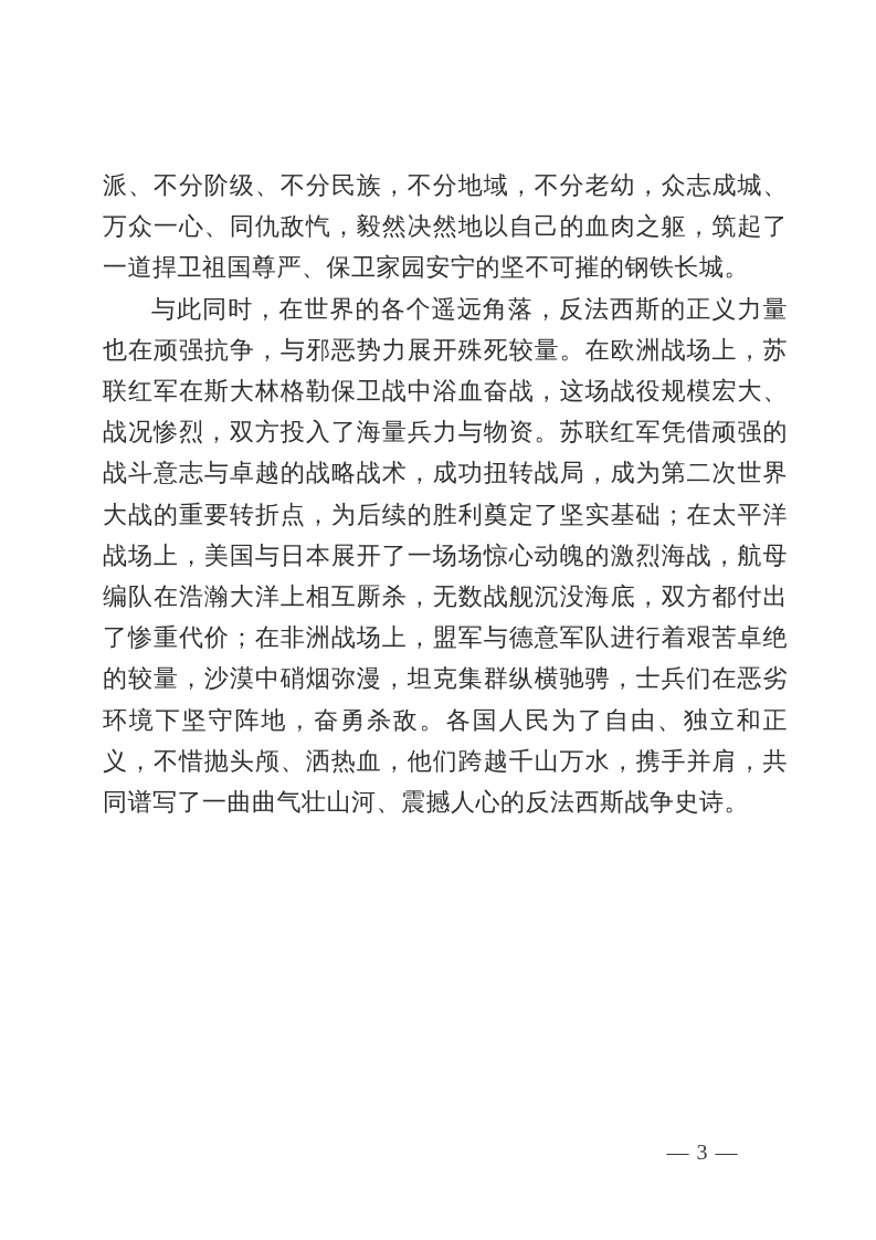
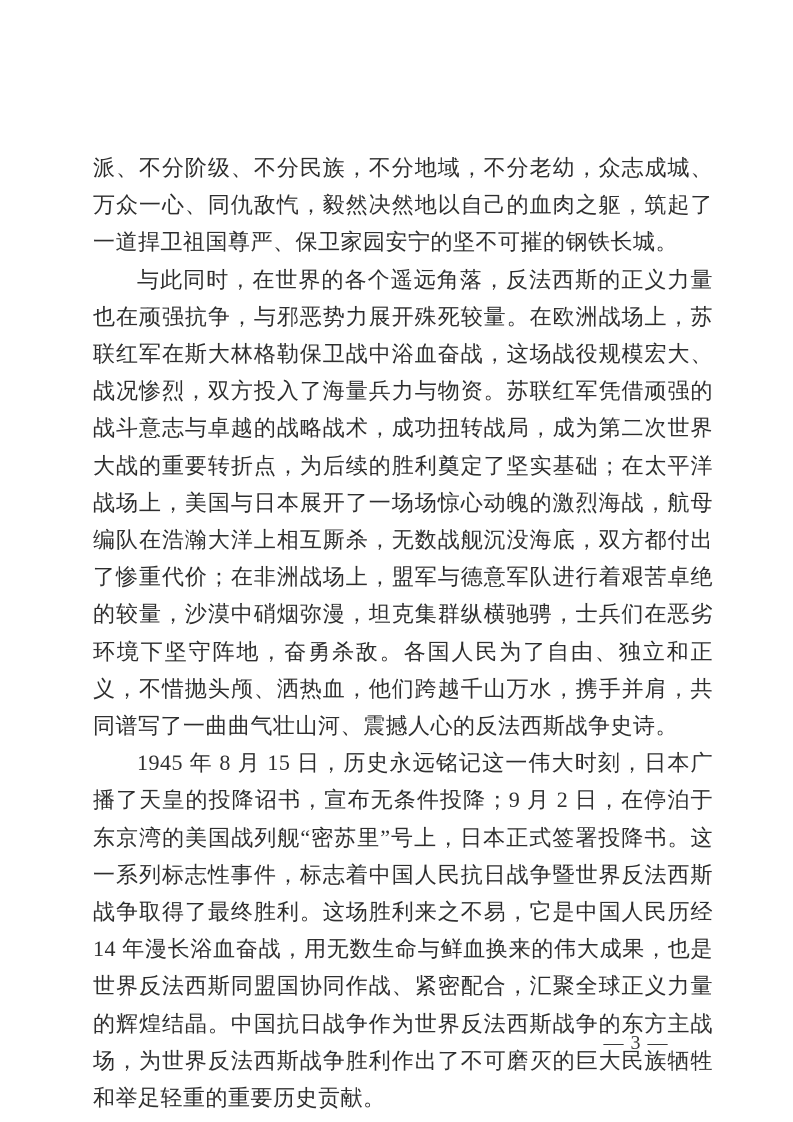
  派、不分阶级、不分民族，不分地域，不分老幼，众志成城、万众一心、同仇敌忾，毅然决然地以自己的血肉之躯，筑起了一道捍卫祖国尊严、保卫家园安宁的坚不可摧的钢铁长城。
  与此同时，在世界的各个遥远角落，反法西斯的正义力量也在顽强抗争，与邪恶势力展开殊死较量。在欧洲战场上，苏联红军在斯大林格勒保卫战中浴血奋战，这场战役规模宏大、战况惨烈，双方投入了海量兵力与物资。苏联红军凭借顽强的战斗意志与卓越的战略战术，成功扭转战局，成为第二次世界大战的重要转折点，为后续的胜利奠定了坚实基础；在太平洋战场上，美国与日本展开了一场场惊心动魄的激烈海战，航母编队在浩瀚大洋上相互厮杀，无数战舰沉没海底，双方都付出了惨重代价；在非洲战场上，盟军与德意军队进行着艰苦卓绝的较量，沙漠中硝烟弥漫，坦克集群纵横驰骋，士兵们在恶劣环境下坚守阵地，奋勇杀敌。各国人民为了自由、独立和正义，不惜抛头颅、洒热血，他们跨越千山万水，携手并肩，共同谱写了一曲曲气壮山河、震撼人心的反法西斯战争史诗。
+ 1945 年 8 月 15 日，历史永远铭记这一伟大时刻，日本广播了天皇的投降诏书，宣布无条件投降；9 月 2 日，在停泊于东京湾的美国战列舰“密苏里”号上，日本正式签署投降书。这一系列标志性事件，标志着中国人民抗日战争暨世界反法西斯战争取得了最终胜利。这场胜利来之不易，它是中国人民历经 14 年漫长浴血奋战，用无数生命与鲜血换来的伟大成果，也是世界反法西斯同盟国协同作战、紧密配合，汇聚全球正义力量的辉煌结晶。中国抗日战争作为世界反法西斯战争的东方主战场，为世界反法西斯战争胜利作出了不可磨灭的巨大民族牺牲和举足轻重的重要历史贡献。
  — 3 —
